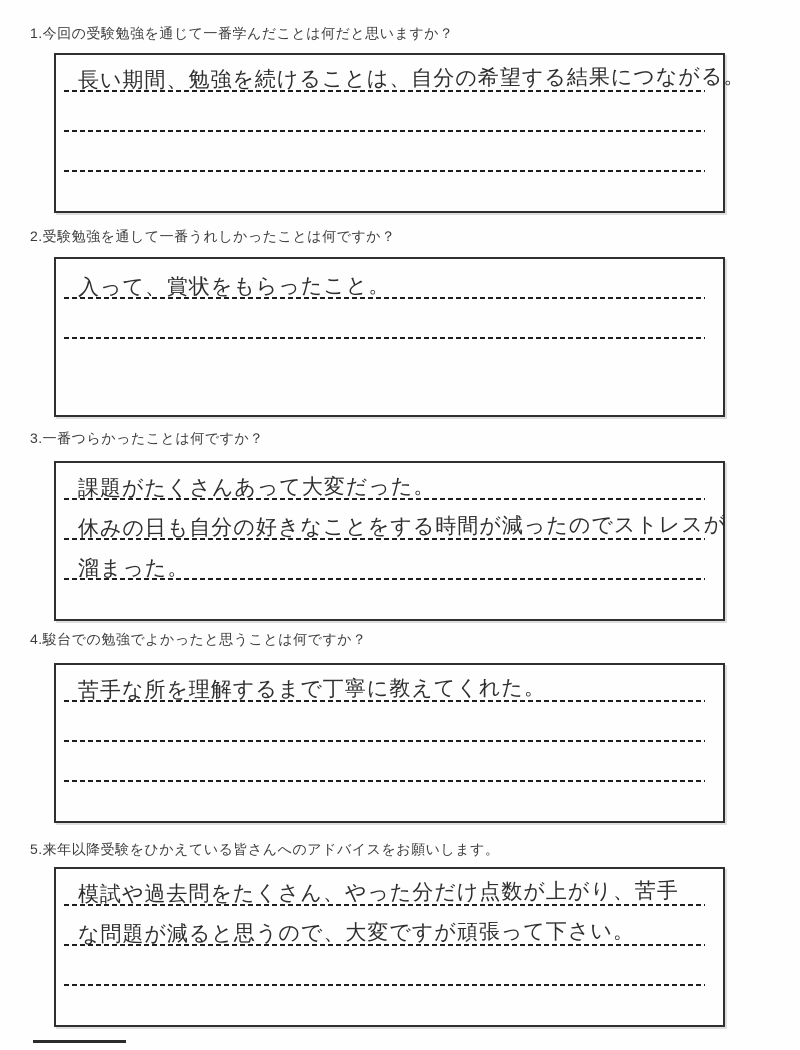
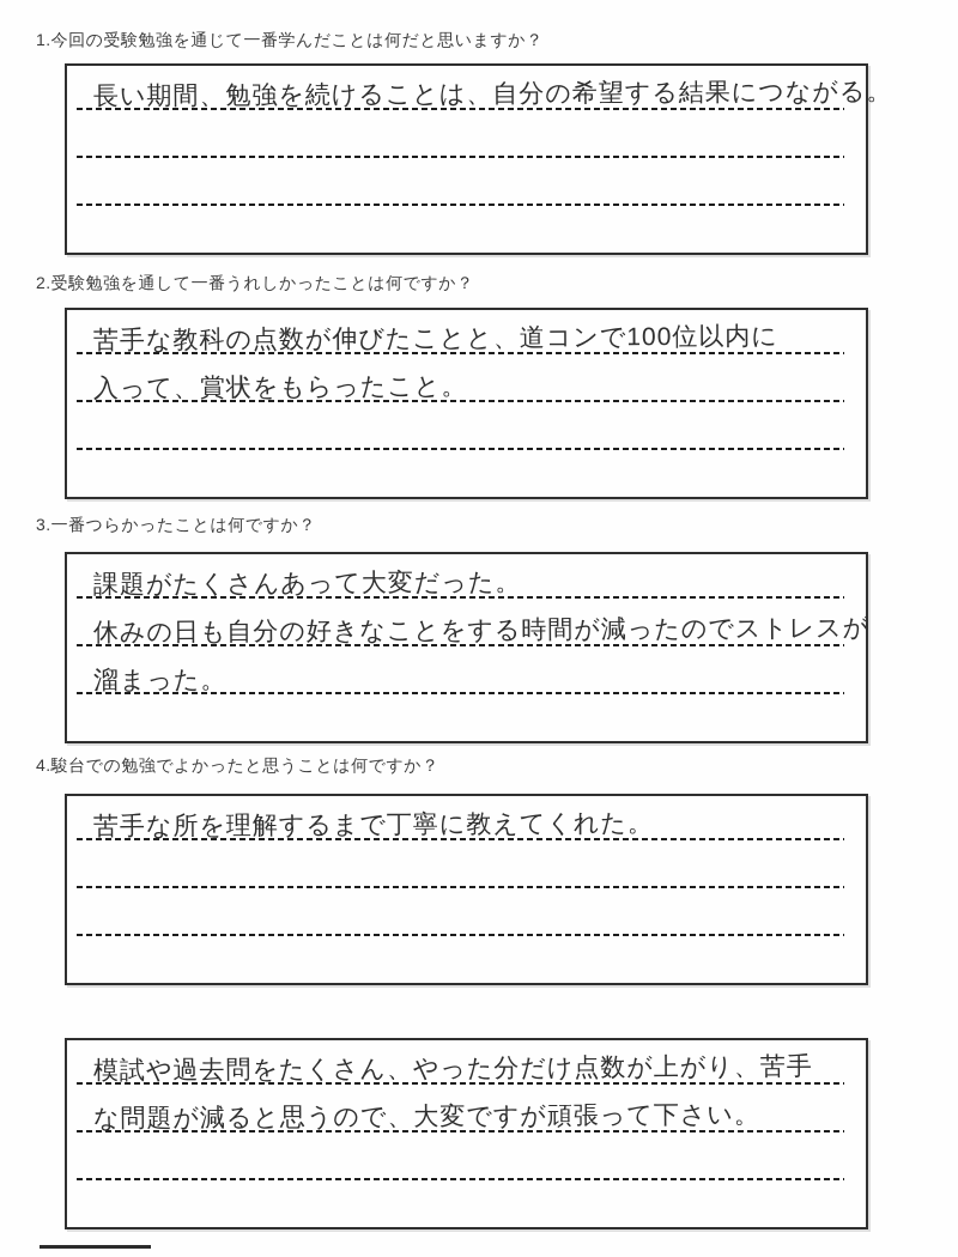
  1.今回の受験勉強を通じて一番学んだことは何だと思いますか？
  長い期間、勉強を続けることは、自分の希望する結果につながる。
  2.受験勉強を通して一番うれしかったことは何ですか？
+ 苦手な教科の点数が伸びたことと、道コンで100位以内に
  入って、賞状をもらったこと。
  3.一番つらかったことは何ですか？
  課題がたくさんあって大変だった。
  休みの日も自分の好きなことをする時間が減ったのでストレスが
  溜まった。
  4.駿台での勉強でよかったと思うことは何ですか？
  苦手な所を理解するまで丁寧に教えてくれた。
- 5.来年以降受験をひかえている皆さんへのアドバイスをお願いします。
  模試や過去問をたくさん、やった分だけ点数が上がり、苦手
  な問題が減ると思うので、大変ですが頑張って下さい。
